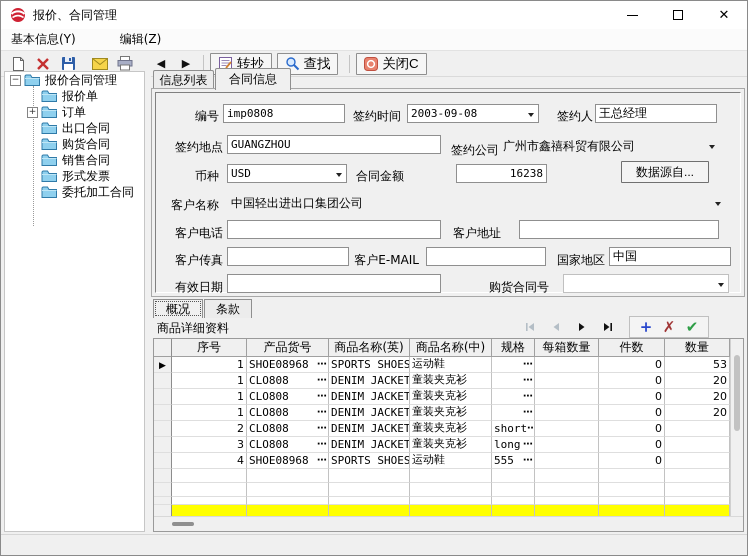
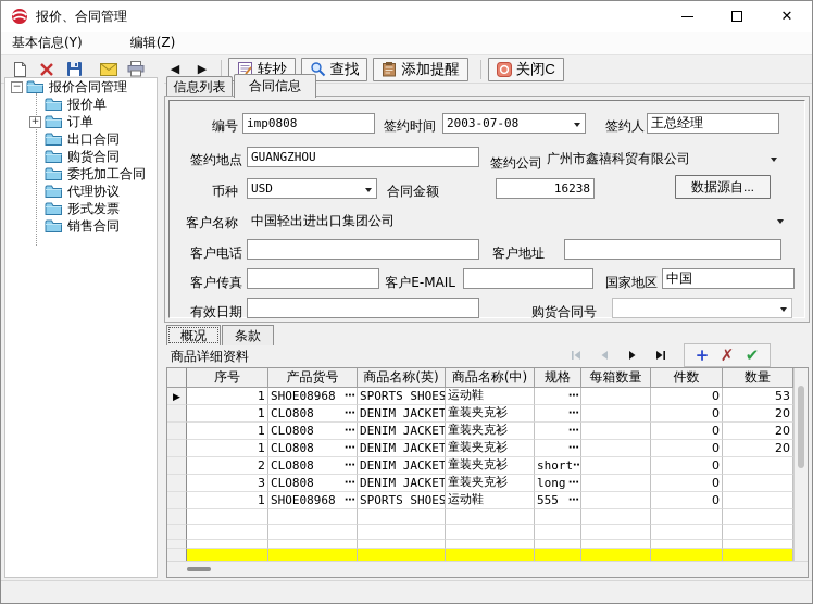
  报价、合同管理
  ✕
  基本信息(Y)
  编辑(Z)
  ◀
  ▶
  转抄
  查找
+ 添加提醒
  关闭C
  −
  报价合同管理
  报价单
  +
  订单
  出口合同
  购货合同
- 销售合同
+ 委托加工合同
+ 代理协议
  形式发票
- 委托加工合同
+ 销售合同
  信息列表
  合同信息
  编号
  imp0808
  签约时间
- 2003-09-08
+ 2003-07-08
  签约人
  王总经理
  签约地点
  GUANGZHOU
  签约公司
  广州市鑫禧科贸有限公司
  币种
  USD
  合同金额
  16238
  数据源自...
  客户名称
  中国轻出进出口集团公司
  客户电话
  客户地址
  客户传真
  客户E-MAIL
  国家地区
  中国
  有效日期
  购货合同号
  概况
  条款
  商品详细资料
  ＋
  ✗
  ✔
  	序号	产品货号	商品名称(英)	商品名称(中)	规格	每箱数量	件数	数量
  ▶	1	SHOE08968 ⋯	SPORTS SHOES	运动鞋	⋯		0	53
  	1	CLO808 ⋯	DENIM JACKET	童装夹克衫	⋯		0	20
  	1	CLO808 ⋯	DENIM JACKET	童装夹克衫	⋯		0	20
  	1	CLO808 ⋯	DENIM JACKET	童装夹克衫	⋯		0	20
  	2	CLO808 ⋯	DENIM JACKET	童装夹克衫	short⋯		0
  	3	CLO808 ⋯	DENIM JACKET	童装夹克衫	long ⋯		0
- 	4	SHOE08968 ⋯	SPORTS SHOES	运动鞋	555 ⋯		0
+ 	1	SHOE08968 ⋯	SPORTS SHOES	运动鞋	555 ⋯		0
